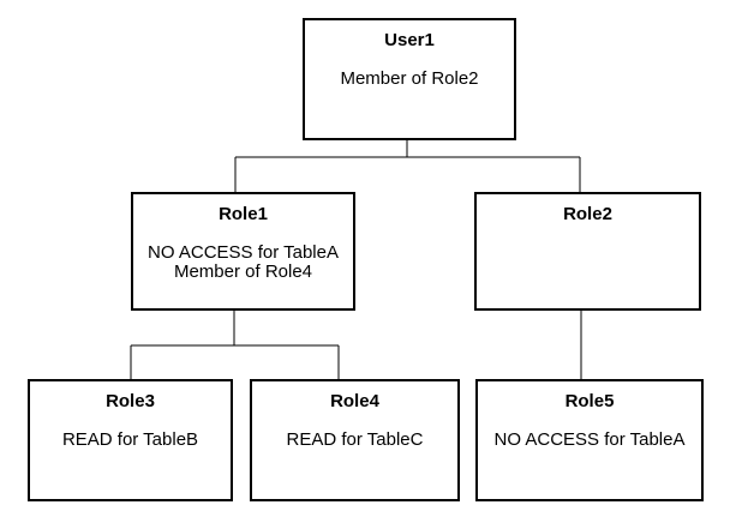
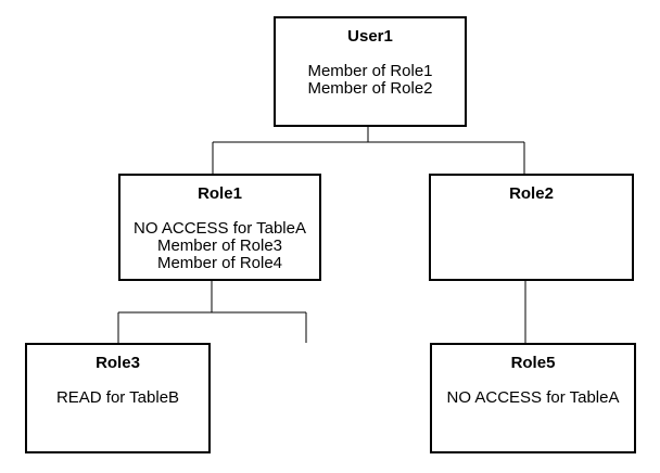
  User1
+ Member of Role1
  Member of Role2
  Role1
  NO ACCESS for TableA
+ Member of Role3
  Member of Role4
  Role2
  Role3
  READ for TableB
- Role4
- READ for TableC
  Role5
  NO ACCESS for TableA
